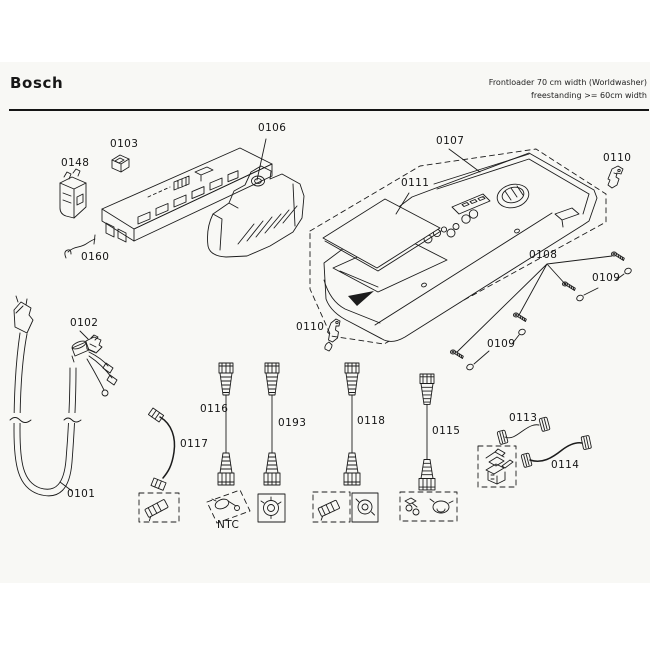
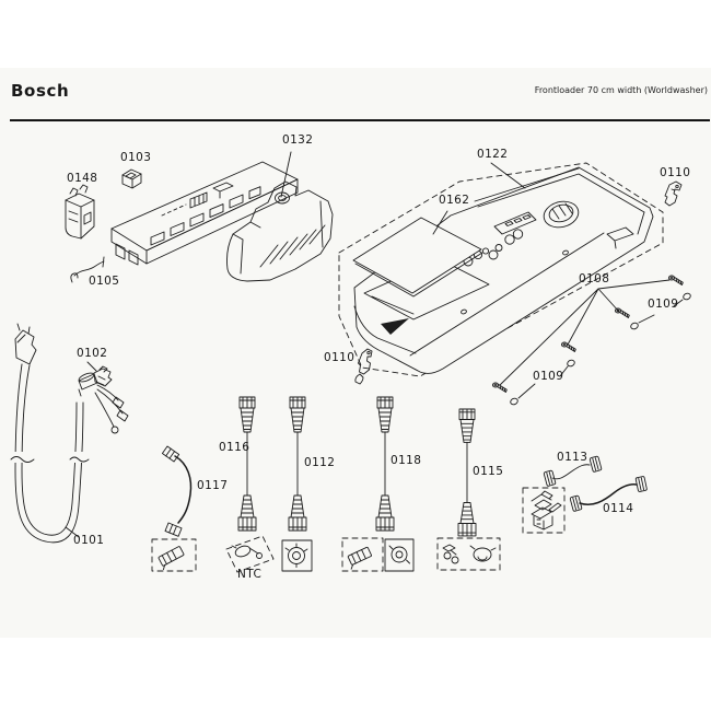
  Bosch
  Frontloader 70 cm width (Worldwasher)
- freestanding >= 60cm width
  0148
  0103
- 0106
+ 0132
- 0160
+ 0105
- 0107
+ 0122
- 0111
+ 0162
  0110
  0110
  0108
  0109
  0109
  0102
  0101
  0117
  0116
- 0193
+ 0112
  0118
  0115
  0113
  0114
  NTC
